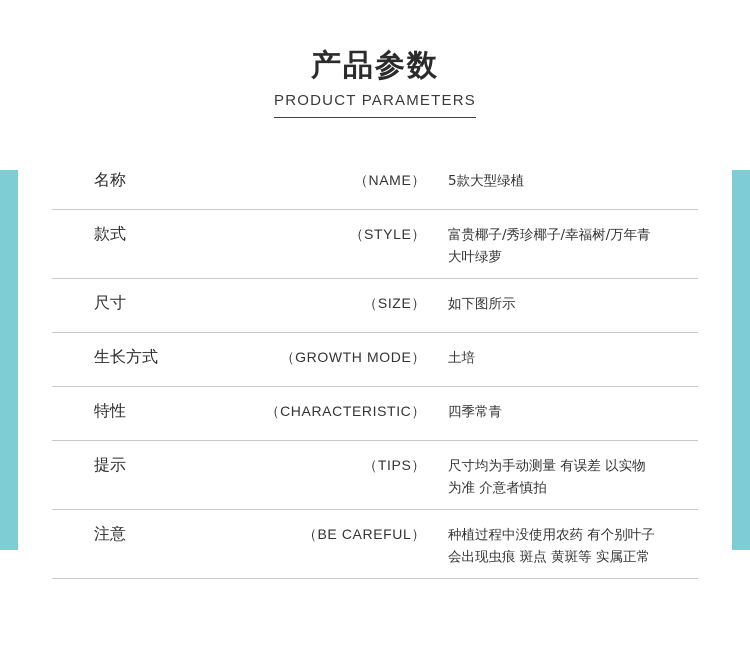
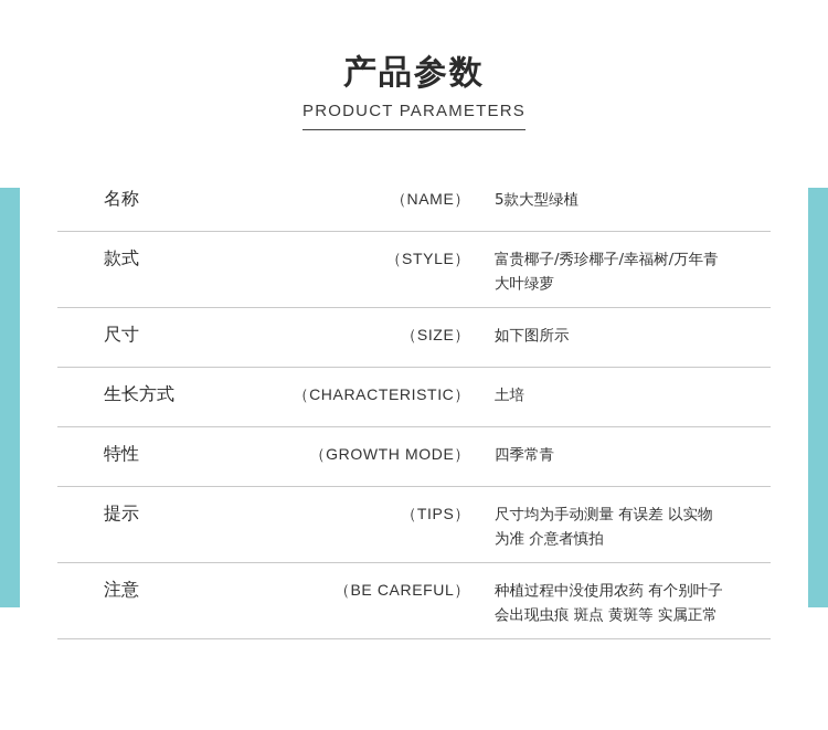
  产品参数
  PRODUCT PARAMETERS
  名称
  （NAME）
  5款大型绿植
  款式
  （STYLE）
  富贵椰子/秀珍椰子/幸福树/万年青
  大叶绿萝
  尺寸
  （SIZE）
  如下图所示
  生长方式
- （GROWTH MODE）
+ （CHARACTERISTIC）
  土培
  特性
- （CHARACTERISTIC）
+ （GROWTH MODE）
  四季常青
  提示
  （TIPS）
  尺寸均为手动测量 有误差 以实物
  为准 介意者慎拍
  注意
  （BE CAREFUL）
  种植过程中没使用农药 有个别叶子
  会出现虫痕 斑点 黄斑等 实属正常
